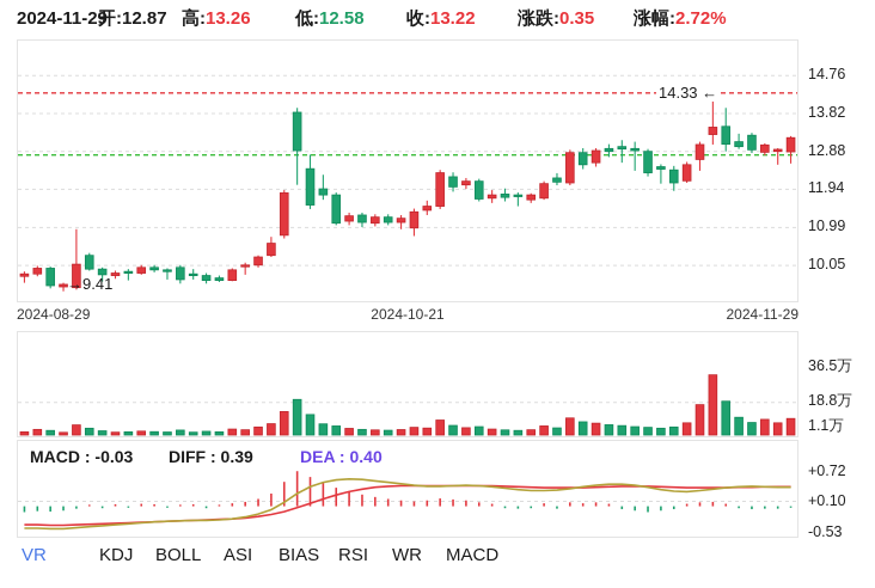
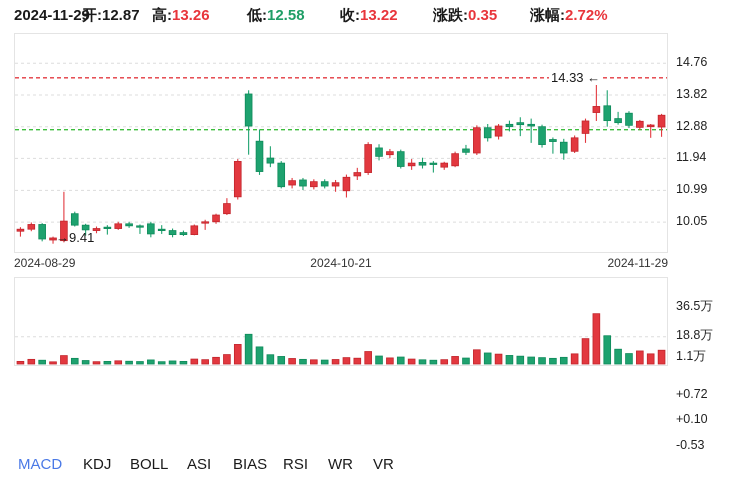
  2024-11-29
  开:12.87
  高:13.26
  低:12.58
  收:13.22
  涨跌:0.35
  涨幅:2.72%
  14.33 ←
  →9.41
  14.76
  13.82
  12.88
  11.94
  10.99
  10.05
  2024-08-29
  2024-10-21
  2024-11-29
  36.5万
  18.8万
  1.1万
- MACD : -0.03
- DIFF : 0.39
- DEA : 0.40
  +0.72
  +0.10
  -0.53
- VR
+ MACD
  KDJ
  BOLL
  ASI
  BIAS
  RSI
  WR
- MACD
+ VR
